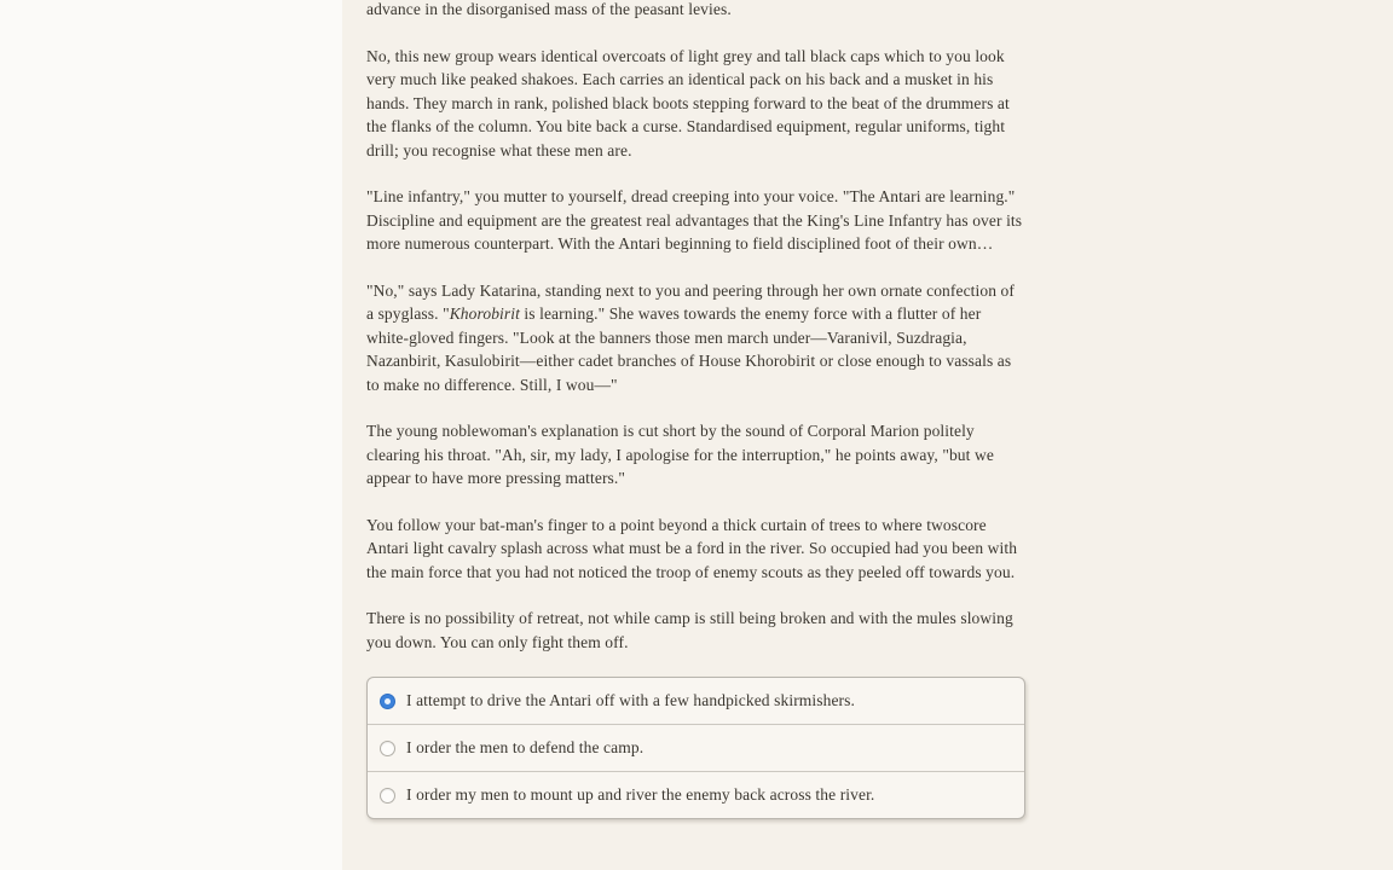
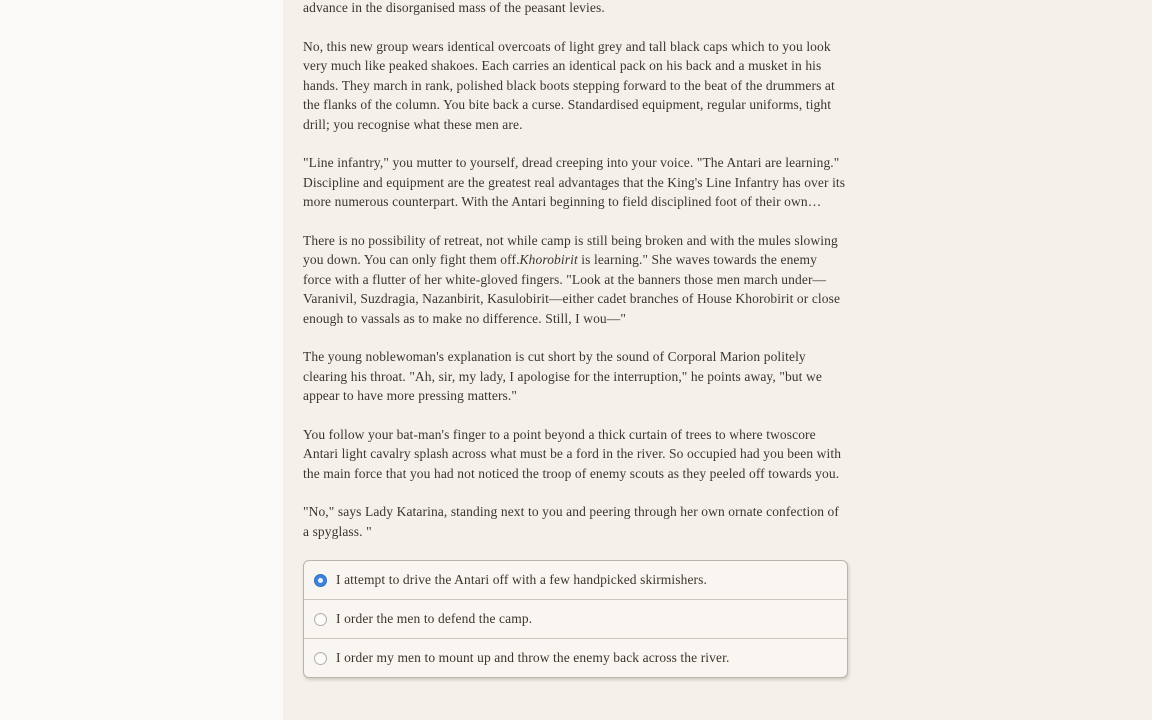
  advance in the disorganised mass of the peasant levies.
  No, this new group wears identical overcoats of light grey and tall black caps which to you look very much like peaked shakoes. Each carries an identical pack on his back and a musket in his hands. They march in rank, polished black boots stepping forward to the beat of the drummers at the flanks of the column. You bite back a curse. Standardised equipment, regular uniforms, tight drill; you recognise what these men are.
  "Line infantry," you mutter to yourself, dread creeping into your voice. "The Antari are learning." Discipline and equipment are the greatest real advantages that the King's Line Infantry has over its more numerous counterpart. With the Antari beginning to field disciplined foot of their own…
- "No," says Lady Katarina, standing next to you and peering through her own ornate confection of a spyglass. "Khorobirit is learning." She waves towards the enemy force with a flutter of her white-gloved fingers. "Look at the banners those men march under—Varanivil, Suzdragia, Nazanbirit, Kasulobirit—either cadet branches of House Khorobirit or close enough to vassals as to make no difference. Still, I wou—"
+ There is no possibility of retreat, not while camp is still being broken and with the mules slowing you down. You can only fight them off.Khorobirit is learning." She waves towards the enemy force with a flutter of her white-gloved fingers. "Look at the banners those men march under—Varanivil, Suzdragia, Nazanbirit, Kasulobirit—either cadet branches of House Khorobirit or close enough to vassals as to make no difference. Still, I wou—"
  The young noblewoman's explanation is cut short by the sound of Corporal Marion politely clearing his throat. "Ah, sir, my lady, I apologise for the interruption," he points away, "but we appear to have more pressing matters."
  You follow your bat-man's finger to a point beyond a thick curtain of trees to where twoscore Antari light cavalry splash across what must be a ford in the river. So occupied had you been with the main force that you had not noticed the troop of enemy scouts as they peeled off towards you.
- There is no possibility of retreat, not while camp is still being broken and with the mules slowing you down. You can only fight them off.
+ "No," says Lady Katarina, standing next to you and peering through her own ornate confection of a spyglass. "
  I attempt to drive the Antari off with a few handpicked skirmishers.
  I order the men to defend the camp.
- I order my men to mount up and river the enemy back across the river.
+ I order my men to mount up and throw the enemy back across the river.
